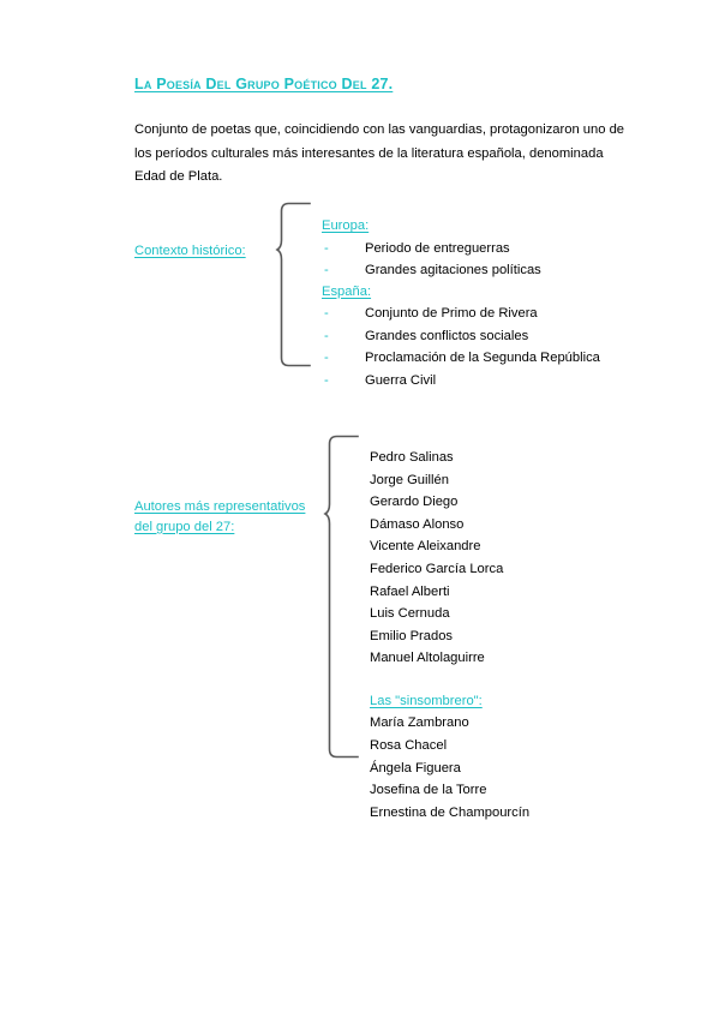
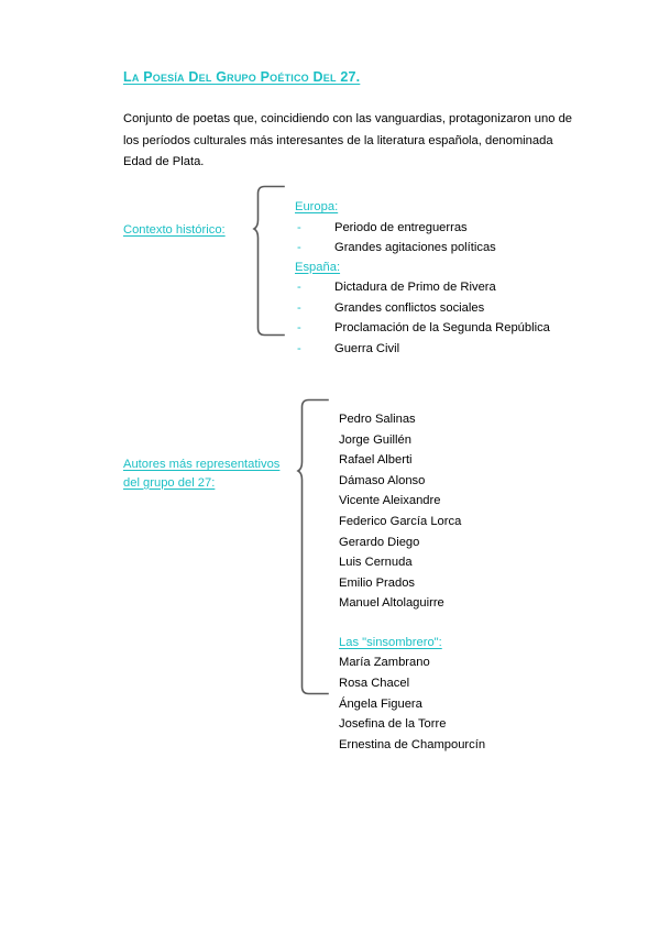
  La Poesía Del Grupo Poético Del 27.
  Conjunto de poetas que, coincidiendo con las vanguardias, protagonizaron uno de los períodos culturales más interesantes de la literatura española, denominada Edad de Plata.
  Contexto histórico:
  Europa:
  -
  Periodo de entreguerras
  -
  Grandes agitaciones políticas
  España:
  -
- Conjunto de Primo de Rivera
+ Dictadura de Primo de Rivera
  -
  Grandes conflictos sociales
  -
  Proclamación de la Segunda República
  -
  Guerra Civil
  Autores más representativos
  del grupo del 27:
  Pedro Salinas
  Jorge Guillén
- Gerardo Diego
+ Rafael Alberti
  Dámaso Alonso
  Vicente Aleixandre
  Federico García Lorca
- Rafael Alberti
+ Gerardo Diego
  Luis Cernuda
  Emilio Prados
  Manuel Altolaguirre
  Las "sinsombrero":
  María Zambrano
  Rosa Chacel
  Ángela Figuera
  Josefina de la Torre
  Ernestina de Champourcín
